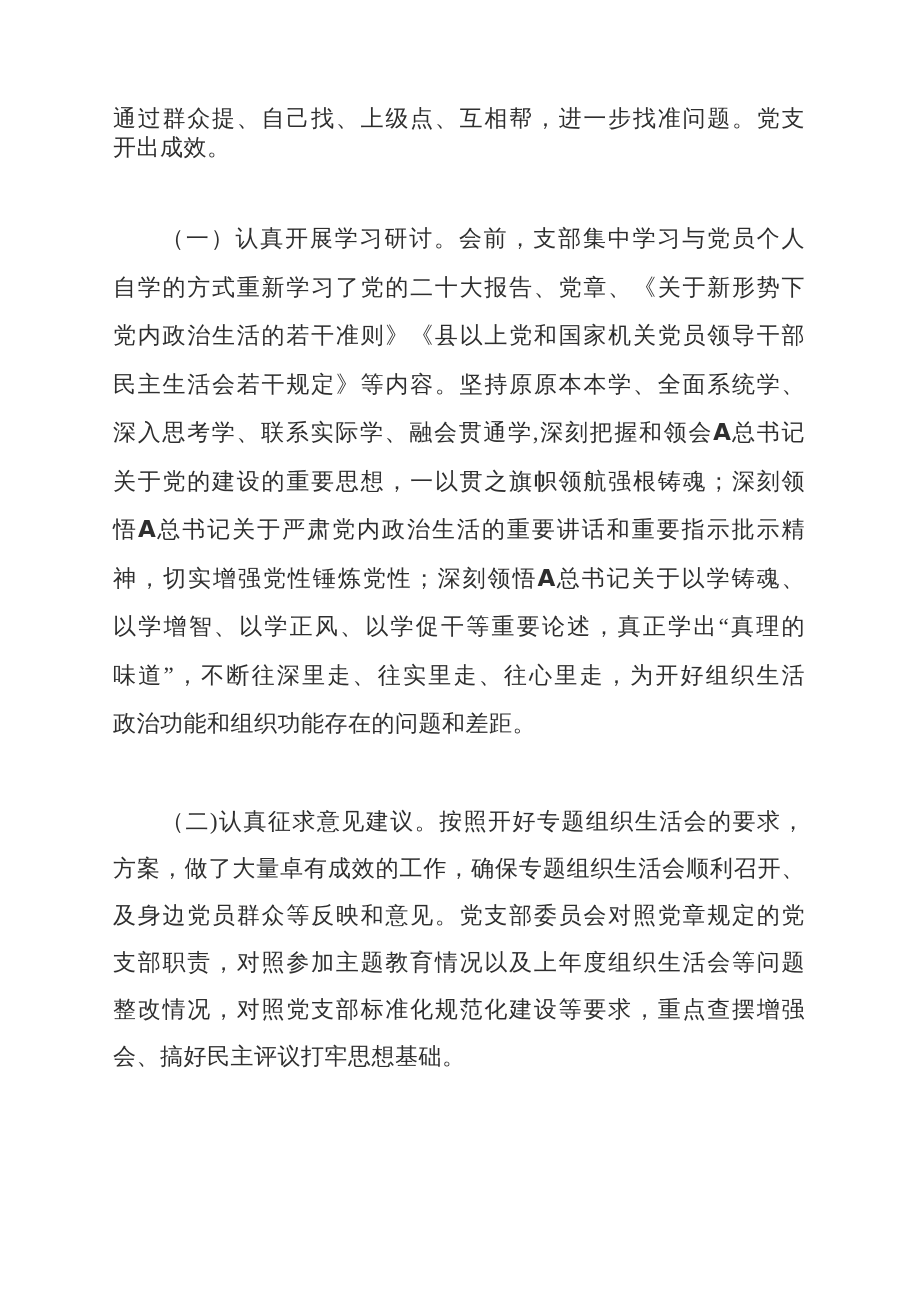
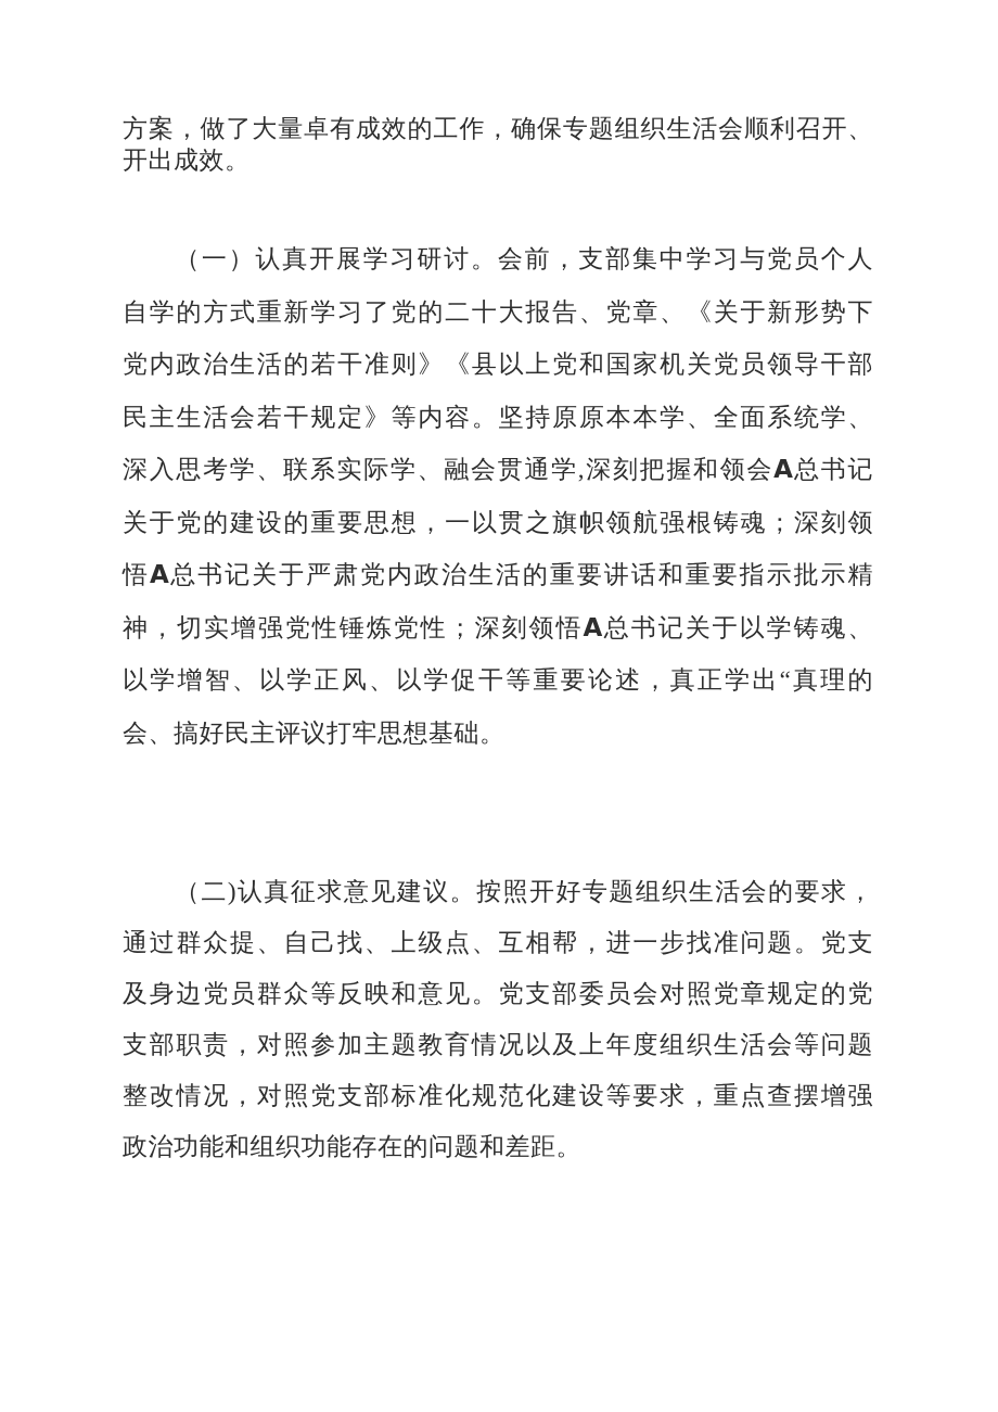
- 通过群众提、自己找、上级点、互相帮，进一步找准问题。党支
+ 方案，做了大量卓有成效的工作，确保专题组织生活会顺利召开、
  开出成效。
  （一）认真开展学习研讨。会前，支部集中学习与党员个人
  自学的方式重新学习了党的二十大报告、党章、《关于新形势下
  党内政治生活的若干准则》《县以上党和国家机关党员领导干部
  民主生活会若干规定》等内容。坚持原原本本学、全面系统学、
  深入思考学、联系实际学、融会贯通学,深刻把握和领会A总书记
  关于党的建设的重要思想，一以贯之旗帜领航强根铸魂；深刻领
  悟A总书记关于严肃党内政治生活的重要讲话和重要指示批示精
  神，切实增强党性锤炼党性；深刻领悟A总书记关于以学铸魂、
  以学增智、以学正风、以学促干等重要论述，真正学出“真理的
- 味道”，不断往深里走、往实里走、往心里走，为开好组织生活
- 政治功能和组织功能存在的问题和差距。
+ 会、搞好民主评议打牢思想基础。
  （二)认真征求意见建议。按照开好专题组织生活会的要求，
- 方案，做了大量卓有成效的工作，确保专题组织生活会顺利召开、
+ 通过群众提、自己找、上级点、互相帮，进一步找准问题。党支
  及身边党员群众等反映和意见。党支部委员会对照党章规定的党
  支部职责，对照参加主题教育情况以及上年度组织生活会等问题
  整改情况，对照党支部标准化规范化建设等要求，重点查摆增强
- 会、搞好民主评议打牢思想基础。
+ 政治功能和组织功能存在的问题和差距。
